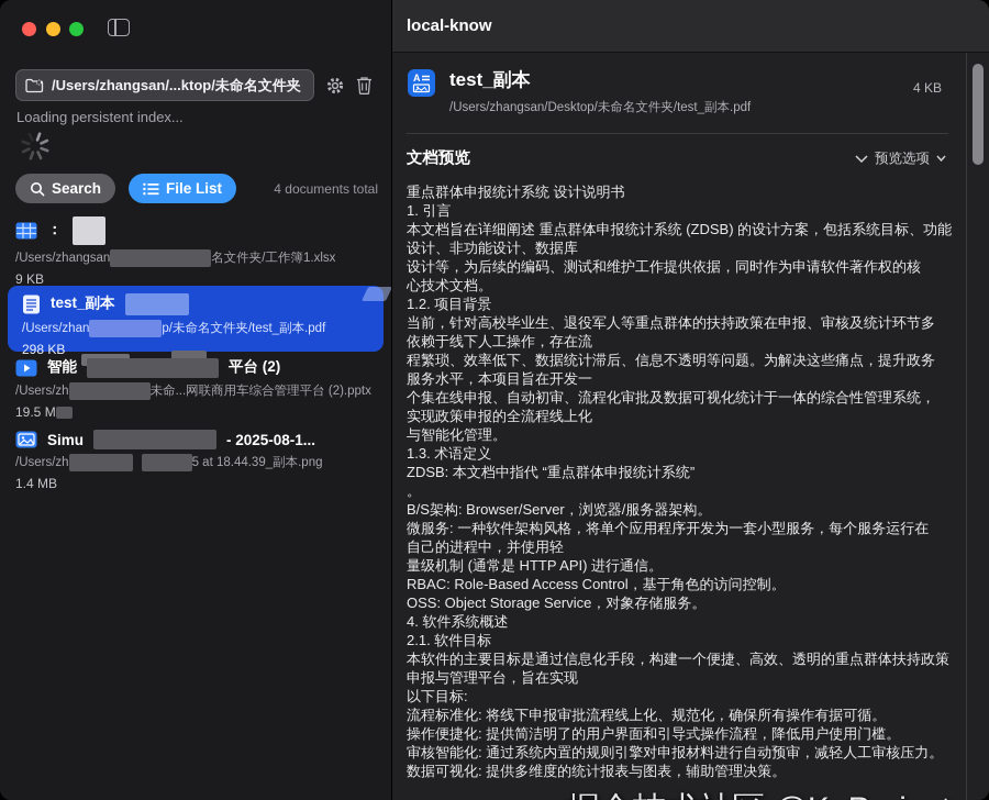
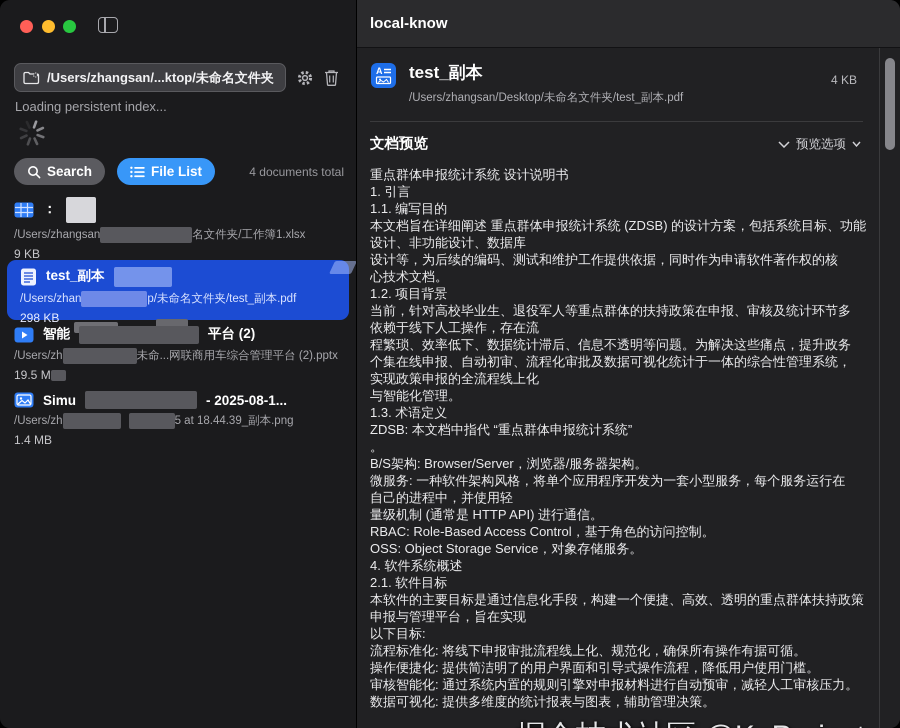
  /Users/zhangsan/...ktop/未命名文件夹
  Loading persistent index...
  Search
  File List
  4 documents total
  ：
  /Users/zhangsan 名文件夹/工作簿1.xlsx
  9 KB
  test_副本
  /Users/zhan p/未命名文件夹/test_副本.pdf
  298 KB
  智能
  平台 (2)
  /Users/zh 未命...网联商用车综合管理平台 (2).pptx
  19.5 M
  Simu
  - 2025-08-1...
  /Users/zh 5 at 18.44.39_副本.png
  1.4 MB
  local-know
  A
  test_副本
  /Users/zhangsan/Desktop/未命名文件夹/test_副本.pdf
  4 KB
  文档预览
  预览选项
  重点群体申报统计系统 设计说明书
  1. 引言
+ 1.1. 编写目的
  本文档旨在详细阐述 重点群体申报统计系统 (ZDSB) 的设计方案，包括系统目标、功能
  设计、非功能设计、数据库
  设计等，为后续的编码、测试和维护工作提供依据，同时作为申请软件著作权的核
  心技术文档。
  1.2. 项目背景
  当前，针对高校毕业生、退役军人等重点群体的扶持政策在申报、审核及统计环节多
  依赖于线下人工操作，存在流
  程繁琐、效率低下、数据统计滞后、信息不透明等问题。为解决这些痛点，提升政务
- 服务水平，本项目旨在开发一
  个集在线申报、自动初审、流程化审批及数据可视化统计于一体的综合性管理系统，
  实现政策申报的全流程线上化
  与智能化管理。
  1.3. 术语定义
  ZDSB: 本文档中指代 “重点群体申报统计系统”
  。
  B/S架构: Browser/Server，浏览器/服务器架构。
  微服务: 一种软件架构风格，将单个应用程序开发为一套小型服务，每个服务运行在
  自己的进程中，并使用轻
  量级机制 (通常是 HTTP API) 进行通信。
  RBAC: Role-Based Access Control，基于角色的访问控制。
  OSS: Object Storage Service，对象存储服务。
  4. 软件系统概述
  2.1. 软件目标
  本软件的主要目标是通过信息化手段，构建一个便捷、高效、透明的重点群体扶持政策
  申报与管理平台，旨在实现
  以下目标:
  流程标准化: 将线下申报审批流程线上化、规范化，确保所有操作有据可循。
  操作便捷化: 提供简洁明了的用户界面和引导式操作流程，降低用户使用门槛。
  审核智能化: 通过系统内置的规则引擎对申报材料进行自动预审，减轻人工审核压力。
  数据可视化: 提供多维度的统计报表与图表，辅助管理决策。
